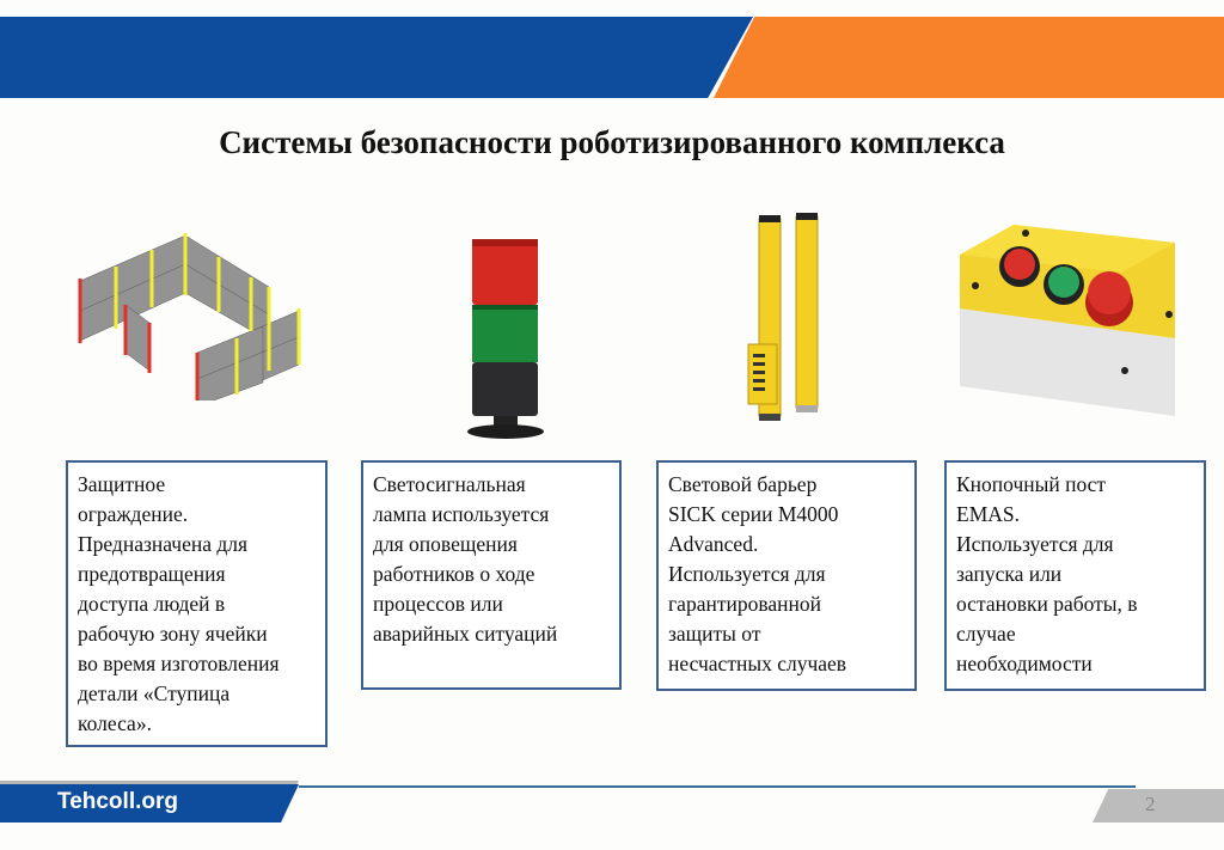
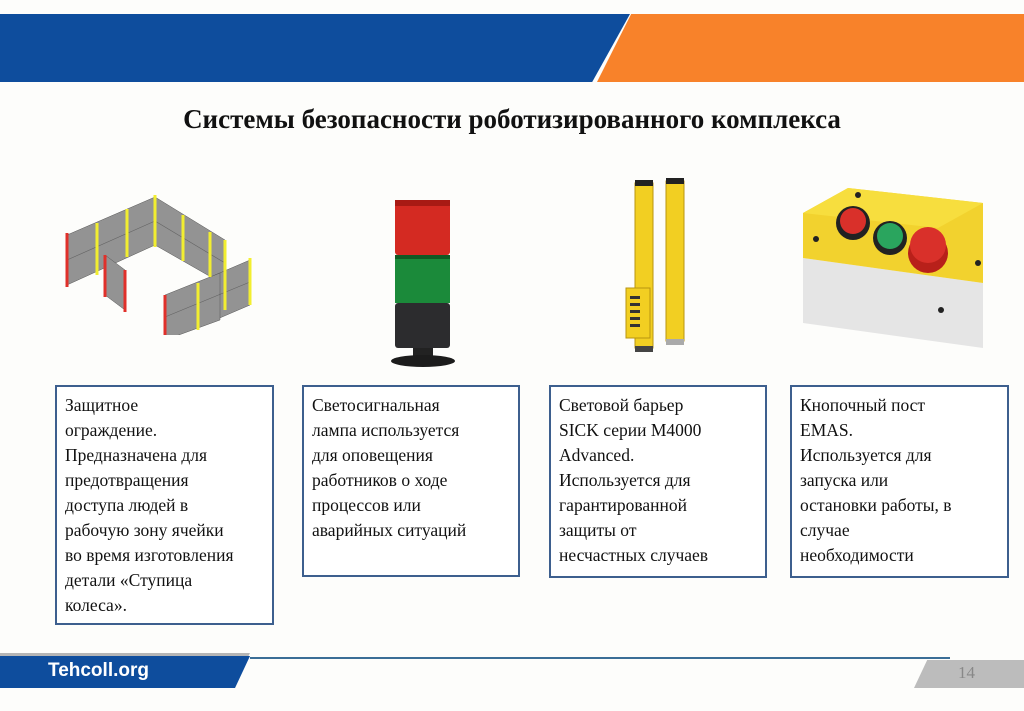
  Системы безопасности роботизированного комплекса
  Защитное
  ограждение.
  Предназначена для
  предотвращения
  доступа людей в
  рабочую зону ячейки
  во время изготовления
  детали «Ступица
  колеса».
  Светосигнальная
  лампа используется
  для оповещения
  работников о ходе
  процессов или
  аварийных ситуаций
  Световой барьер
  SICK серии M4000
  Advanced.
  Используется для
  гарантированной
  защиты от
  несчастных случаев
  Кнопочный пост
  EMAS.
  Используется для
  запуска или
  остановки работы, в
  случае
  необходимости
  Tehcoll.org
- 2
+ 14
